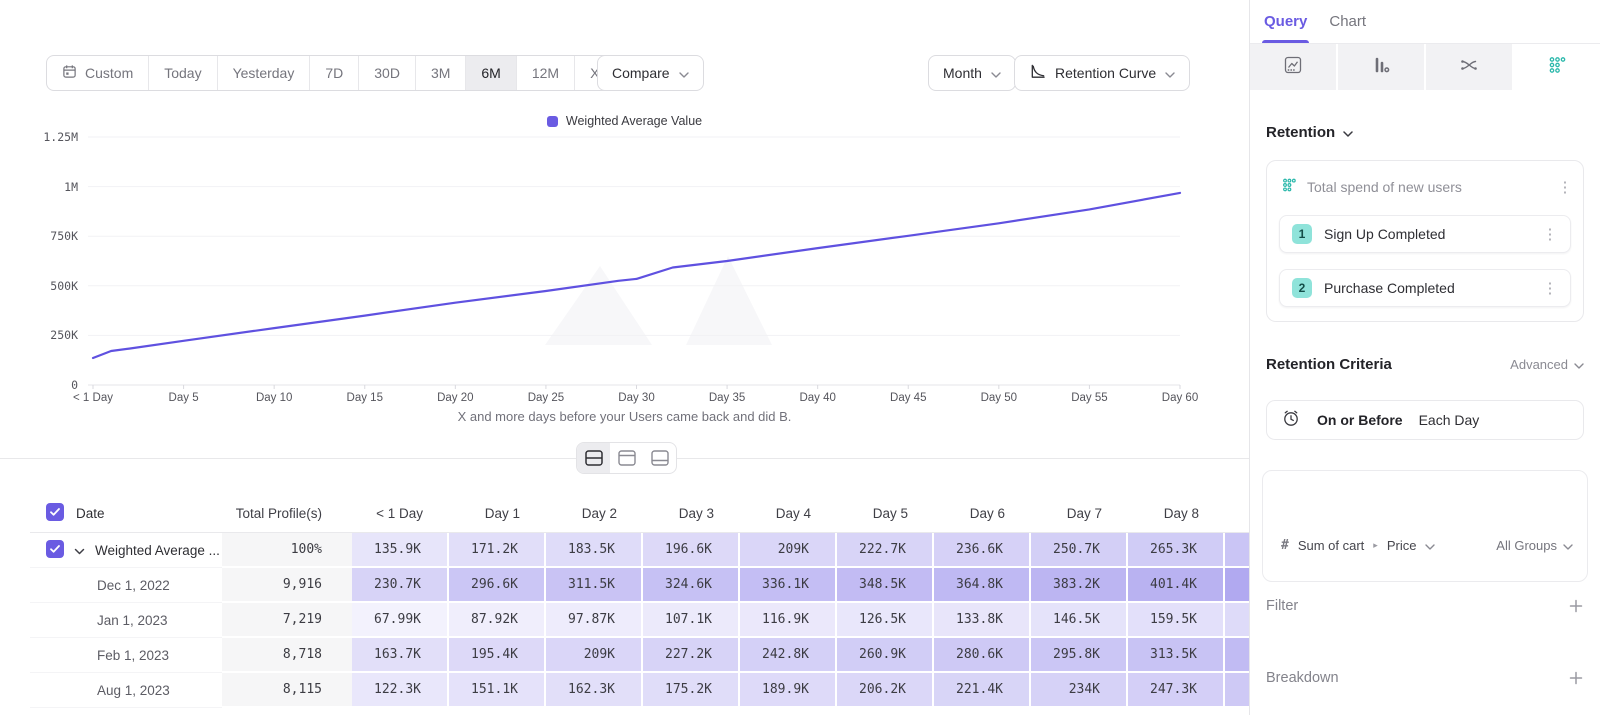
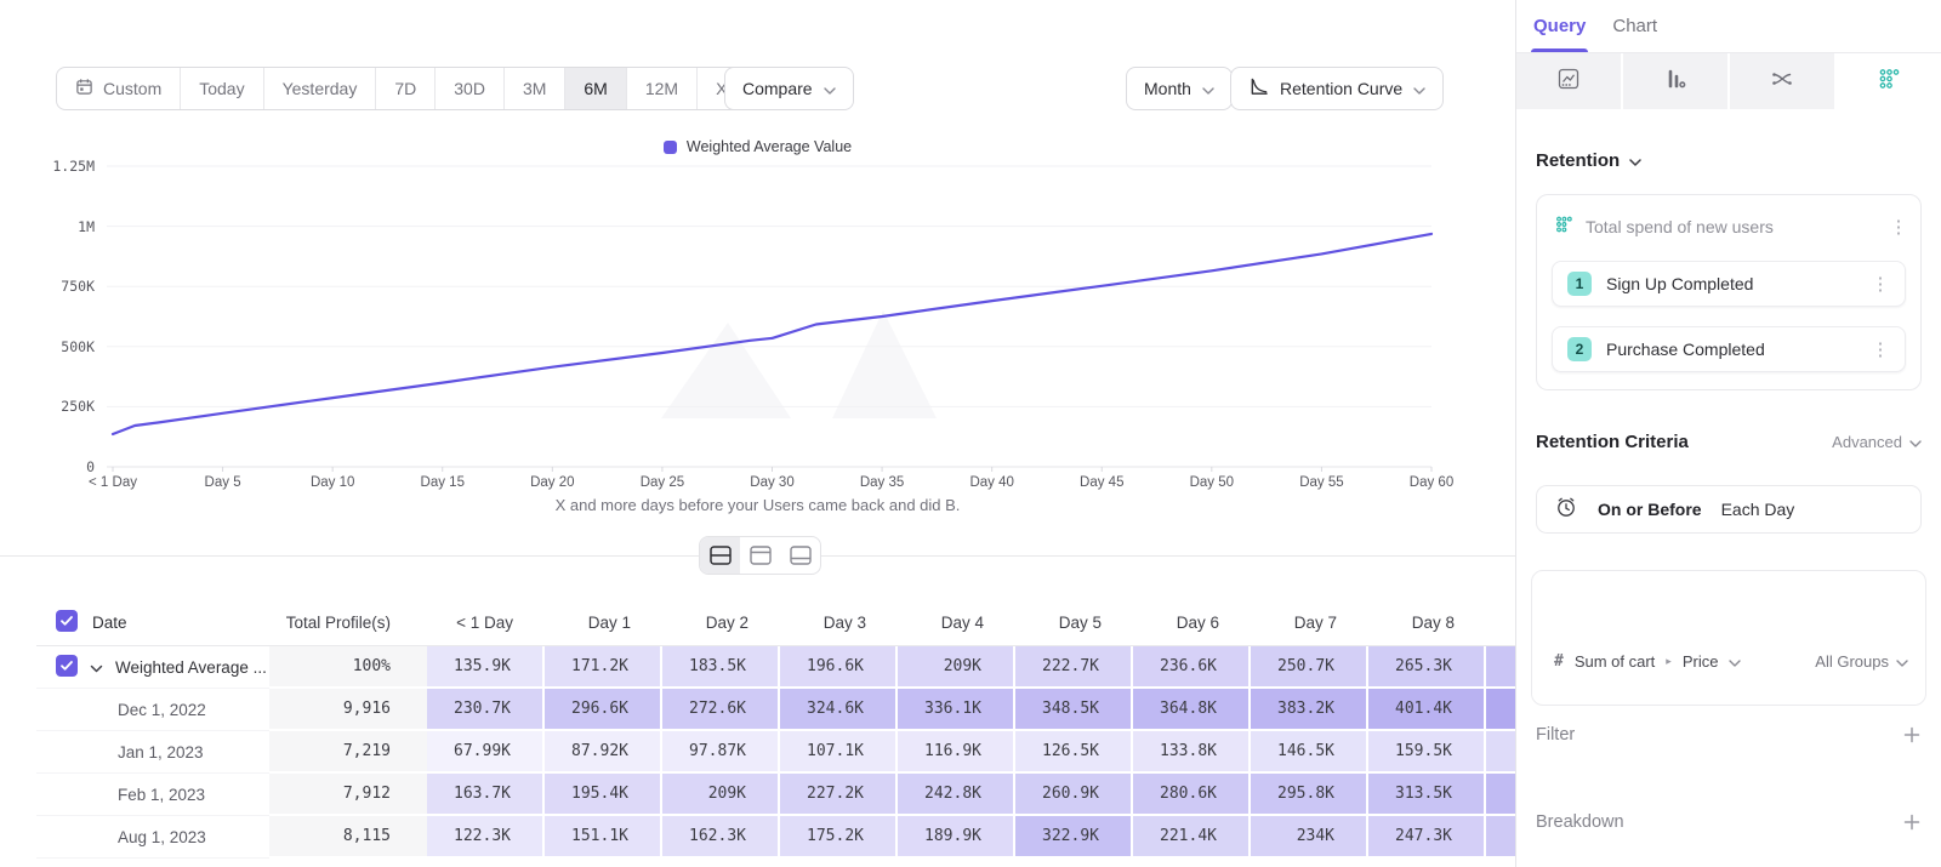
  Custom
  Today
  Yesterday
  7D
  30D
  3M
  6M
  12M
  Compare
  Month
  Retention Curve
  Weighted Average Value
  1.25M
  1M
  750K
  500K
  250K
  0
  < 1 Day
  Day 5
  Day 10
  Day 15
  Day 20
  Day 25
  Day 30
  Day 35
  Day 40
  Day 45
  Day 50
  Day 55
  Day 60
  X and more days before your Users came back and did B.
  Date
  Total Profile(s)
  < 1 Day
  Day 1
  Day 2
  Day 3
  Day 4
  Day 5
  Day 6
  Day 7
  Day 8
  Weighted Average ...
  100%
  135.9K
  171.2K
  183.5K
  196.6K
  209K
  222.7K
  236.6K
  250.7K
  265.3K
  Dec 1, 2022
  9,916
  230.7K
  296.6K
- 311.5K
+ 272.6K
  324.6K
  336.1K
  348.5K
  364.8K
  383.2K
  401.4K
  Jan 1, 2023
  7,219
  67.99K
  87.92K
  97.87K
  107.1K
  116.9K
  126.5K
  133.8K
  146.5K
  159.5K
  Feb 1, 2023
- 8,718
+ 7,912
  163.7K
  195.4K
  209K
  227.2K
  242.8K
  260.9K
  280.6K
  295.8K
  313.5K
  Aug 1, 2023
  8,115
  122.3K
  151.1K
  162.3K
  175.2K
  189.9K
- 206.2K
+ 322.9K
  221.4K
  234K
  247.3K
  Query
  Chart
  Retention
  Total spend of new users
  ⋮
  1
  Sign Up Completed
  ⋮
  2
  Purchase Completed
  ⋮
  Retention Criteria
  Advanced
  On or Before
  Each Day
  #
  Sum of cart
  ▸
  Price
  All Groups
  Filter
  Breakdown
